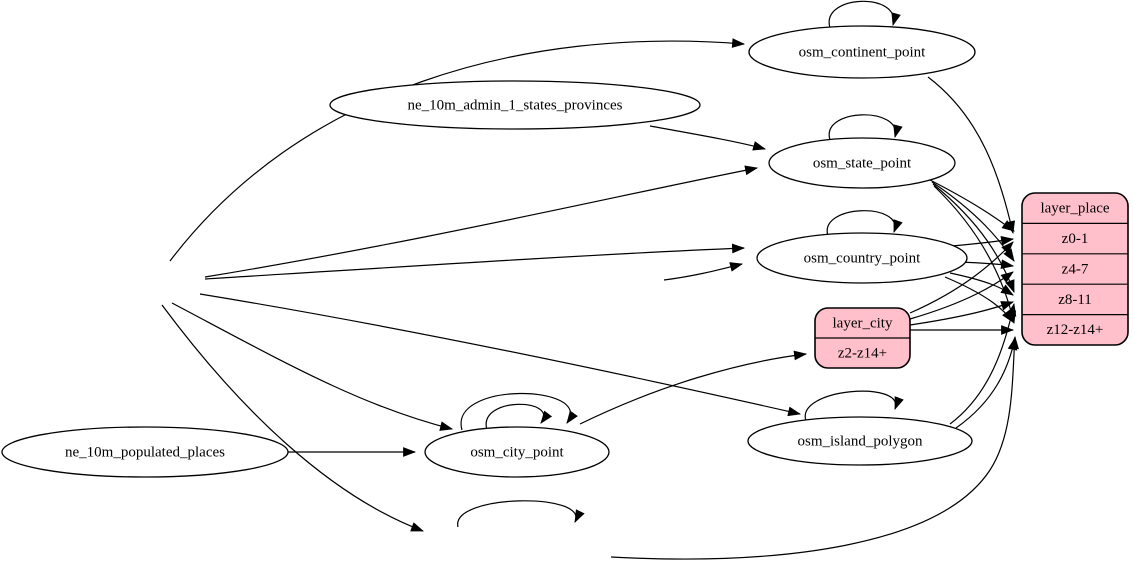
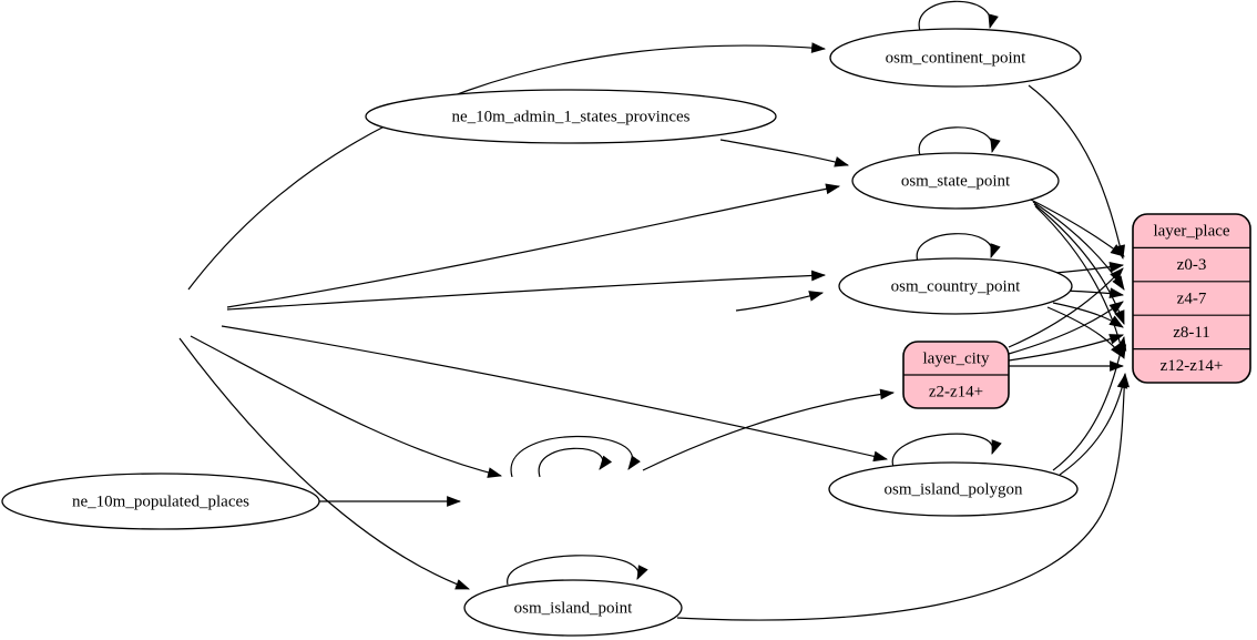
  ne_10m_admin_1_states_provinces
  ne_10m_populated_places
  osm_continent_point
  osm_state_point
  osm_country_point
- osm_city_point
  osm_island_polygon
+ osm_island_point
  layer_city
  z2-z14+
  layer_place
- z0-1
+ z0-3
  z4-7
  z8-11
  z12-z14+
